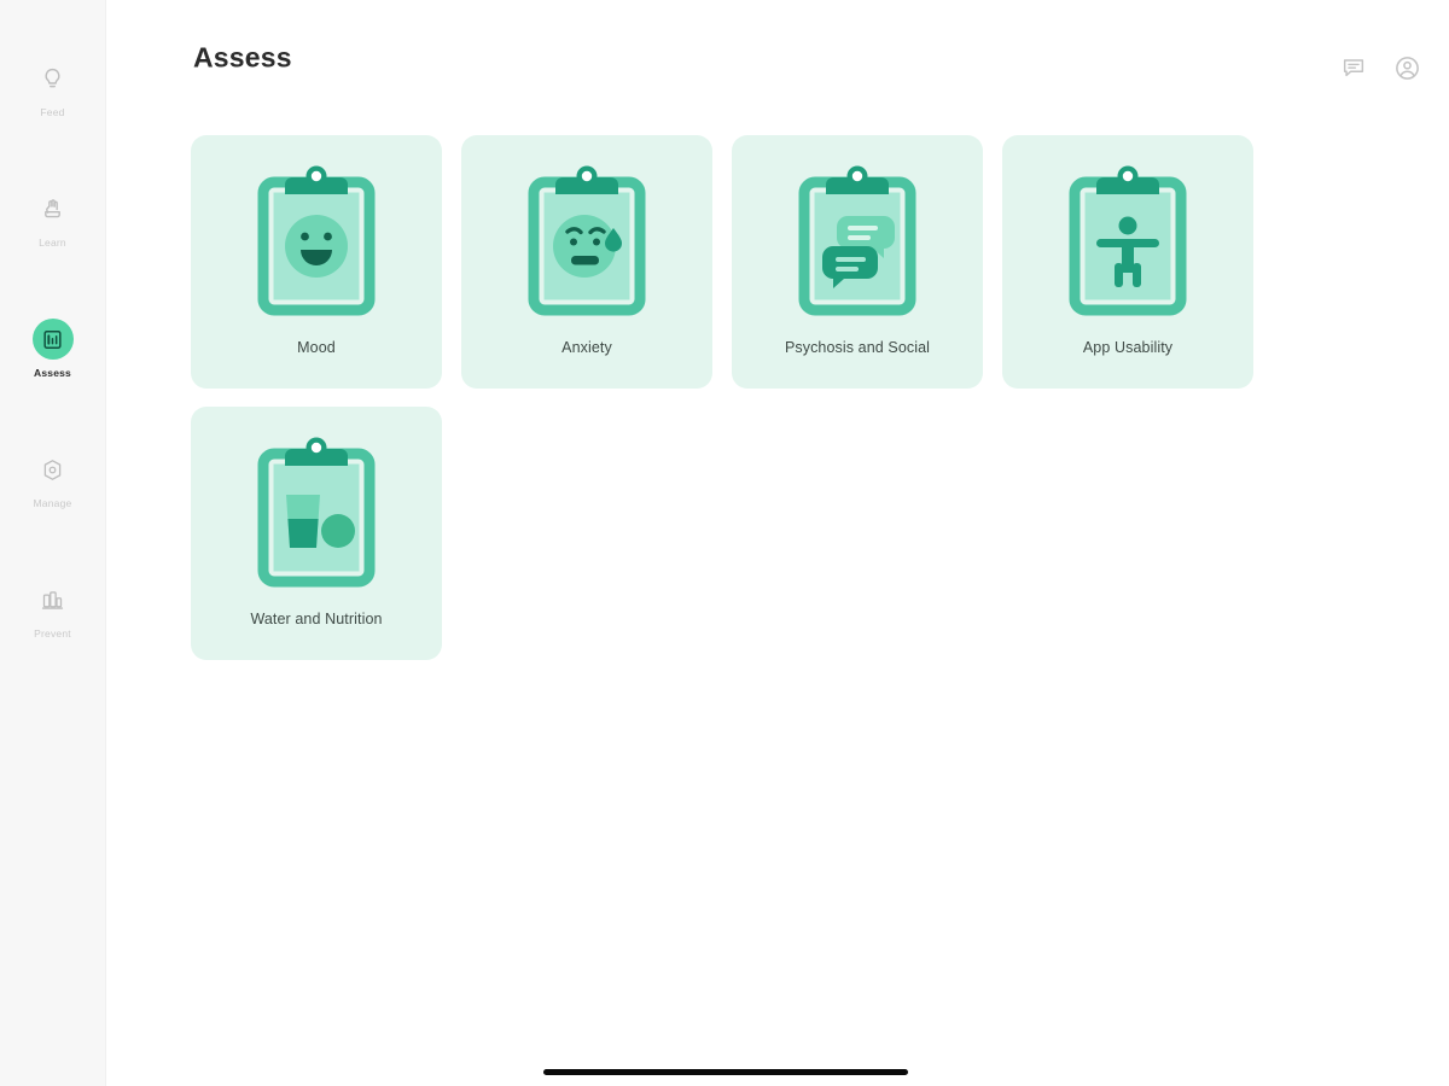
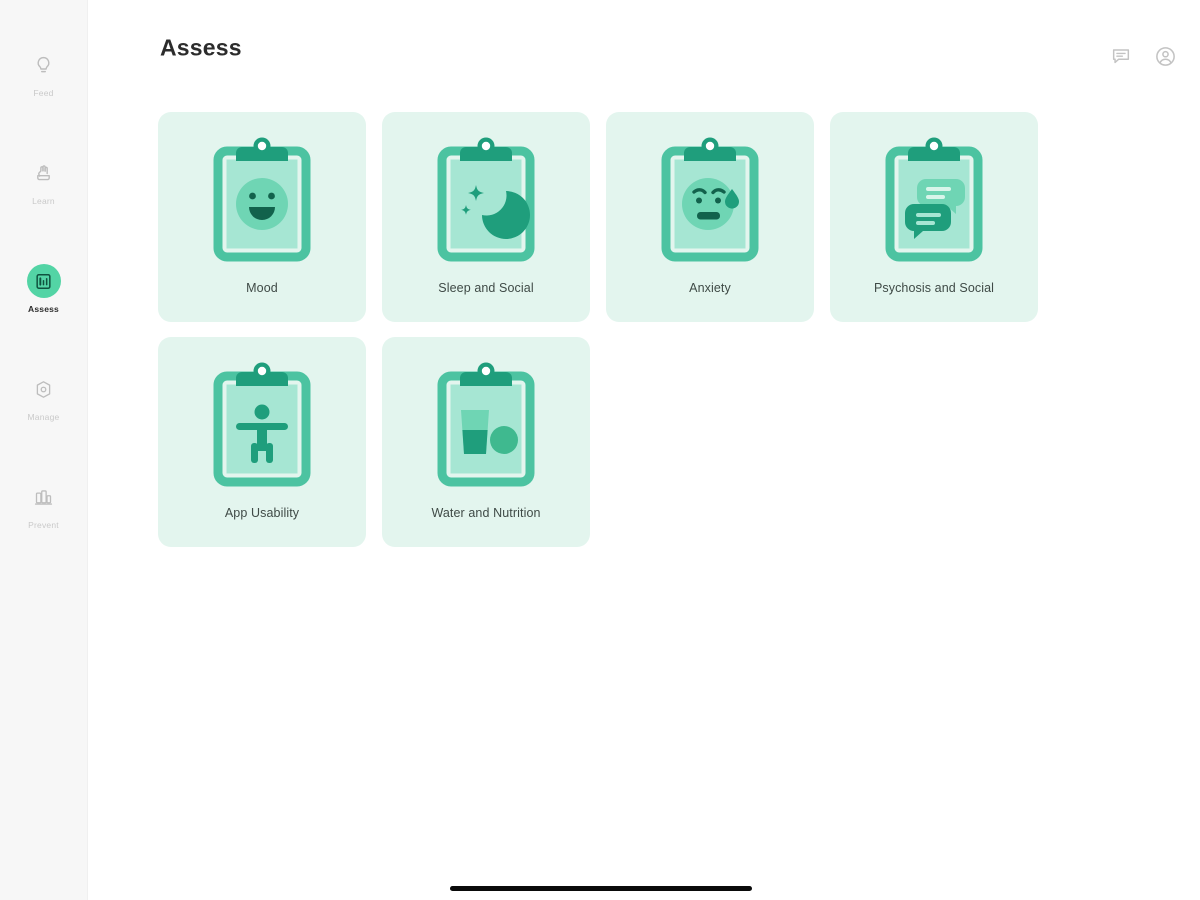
  Feed
  Learn
  Assess
  Manage
  Prevent
  Assess
  Mood
+ Sleep and Social
  Anxiety
  Psychosis and Social
  App Usability
  Water and Nutrition
